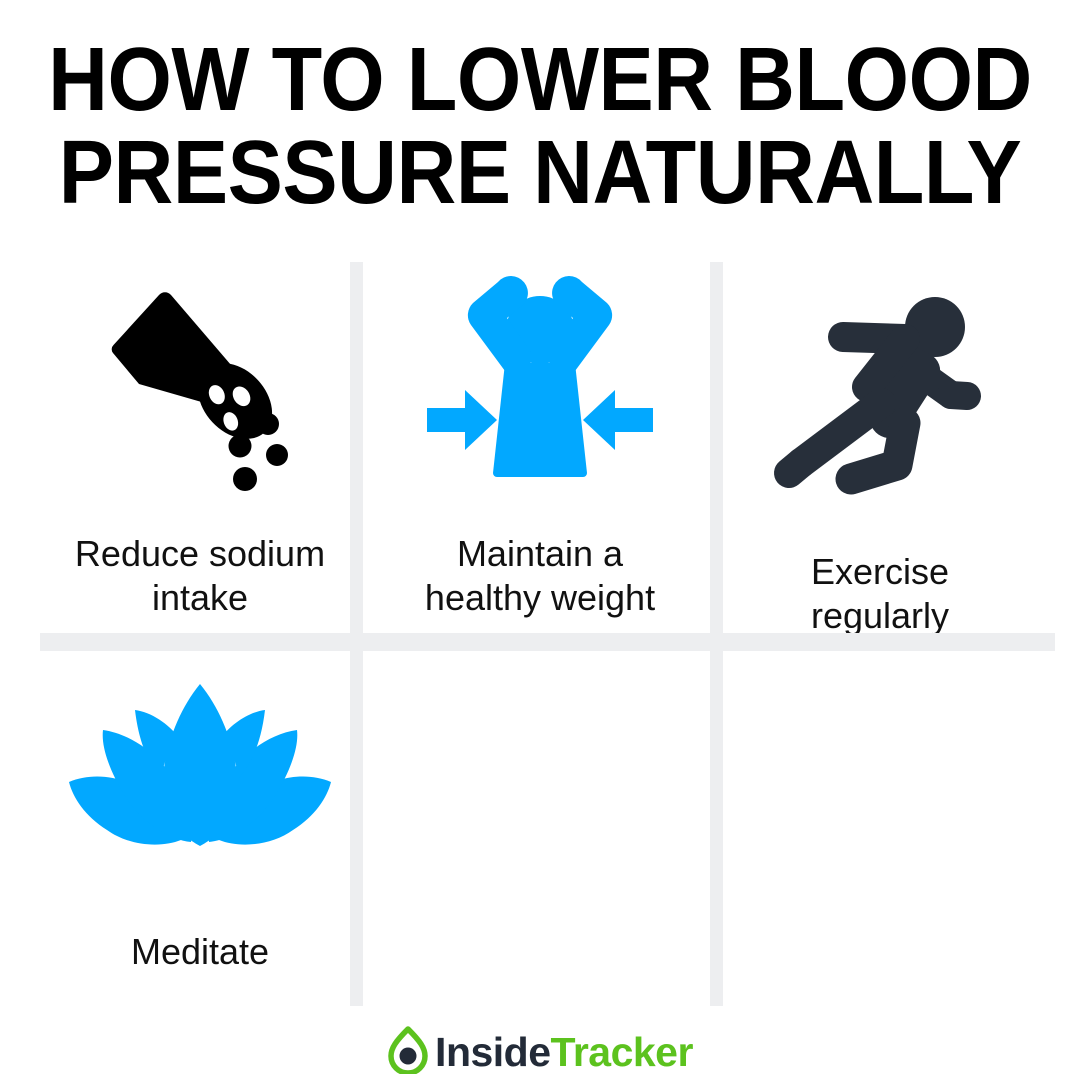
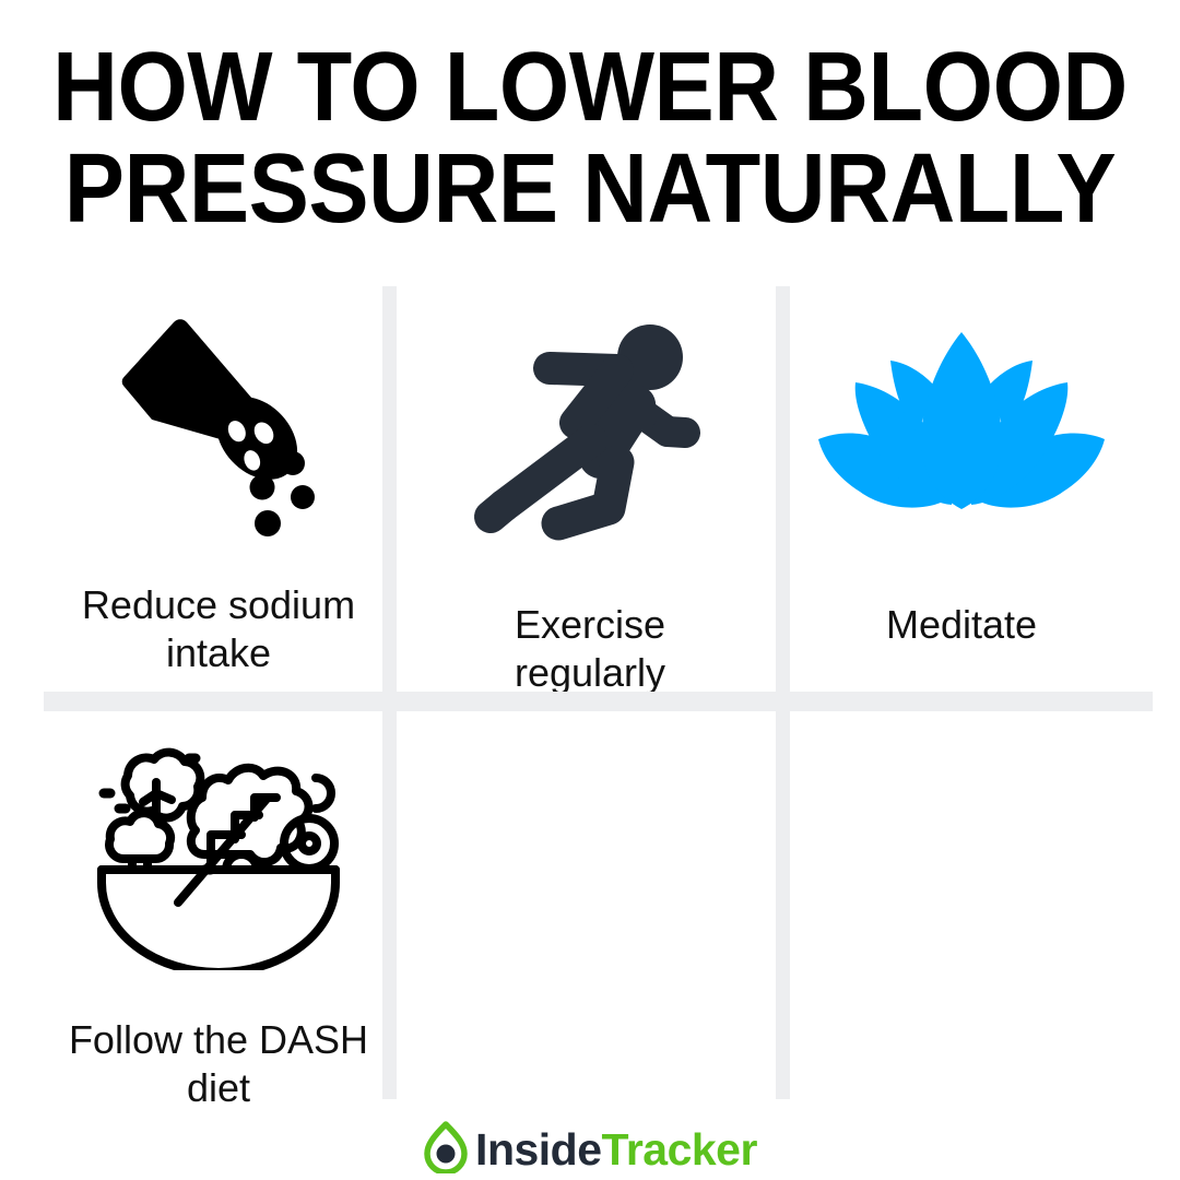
  HOW TO LOWER BLOOD
  PRESSURE NATURALLY
  Reduce sodium
  intake
- Maintain a
- healthy weight
  Exercise
  regularly
  Meditate
+ Follow the DASH
+ diet
  InsideTracker
